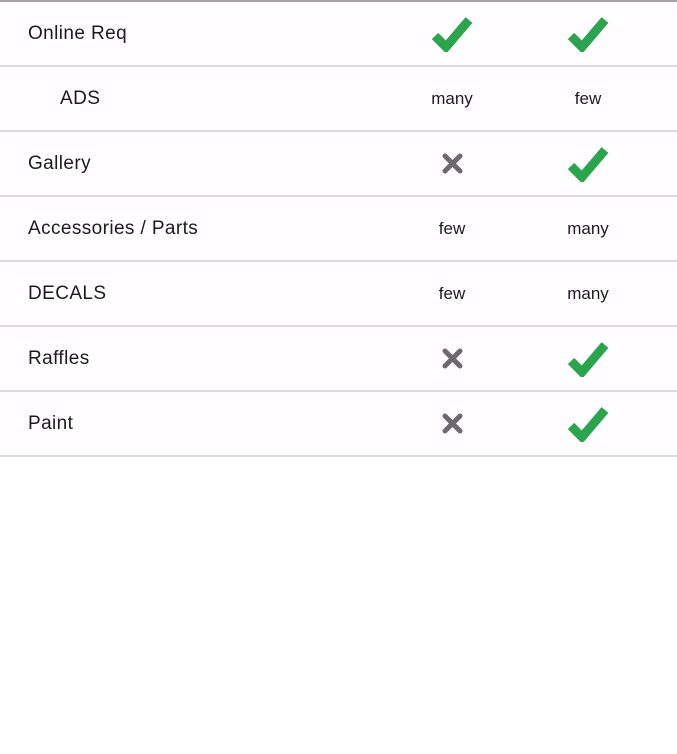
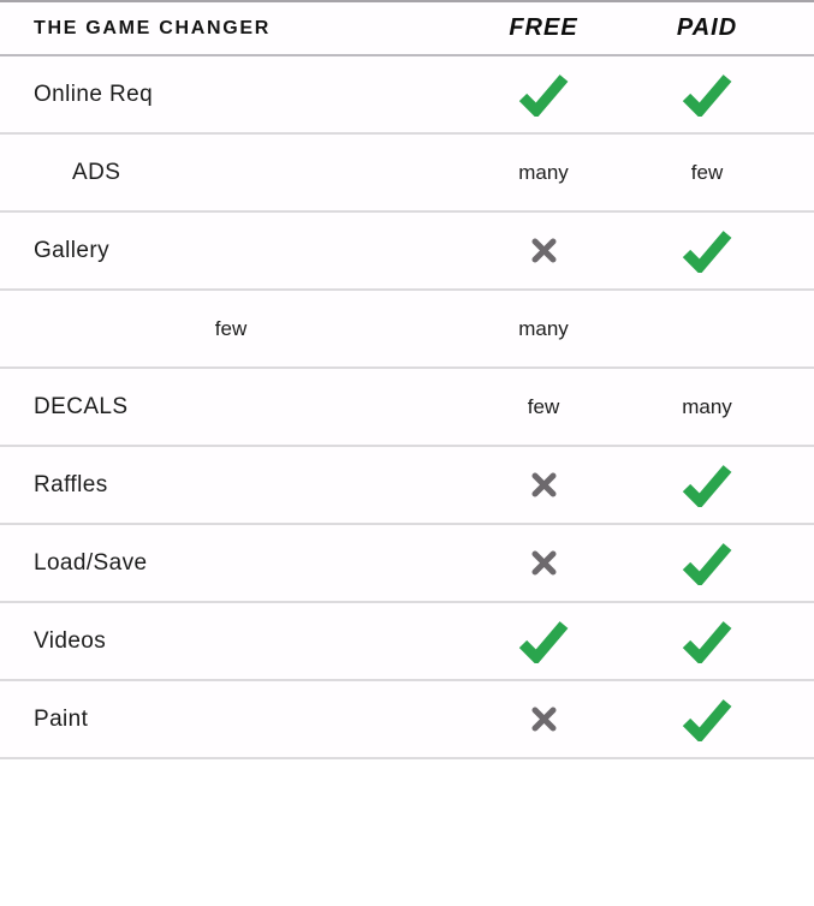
+ THE GAME CHANGER
+ FREE
+ PAID
  Online Req
  ADS
  many
  few
  Gallery
- Accessories / Parts
  few
  many
  DECALS
  few
  many
  Raffles
+ Load/Save
+ Videos
  Paint
